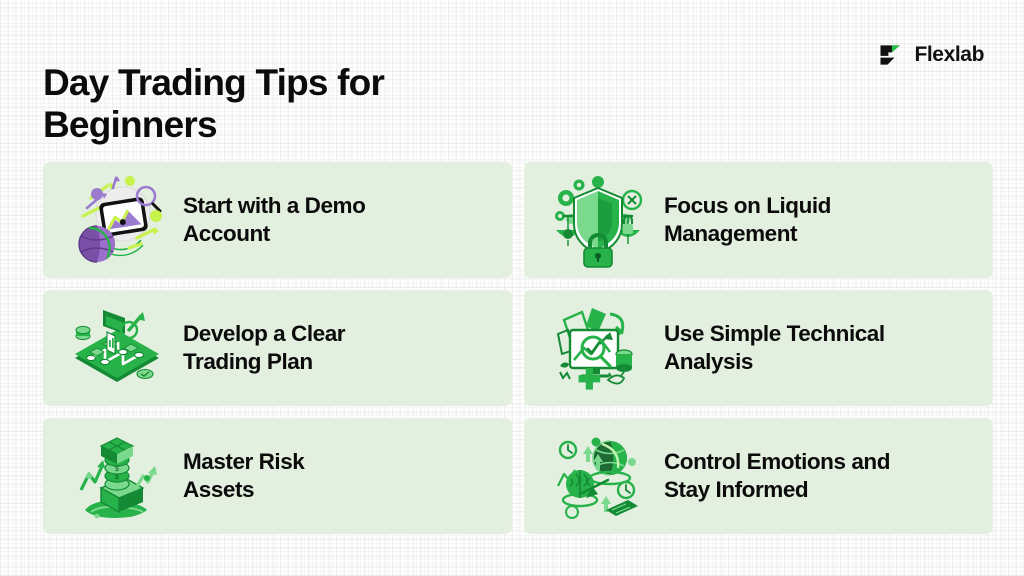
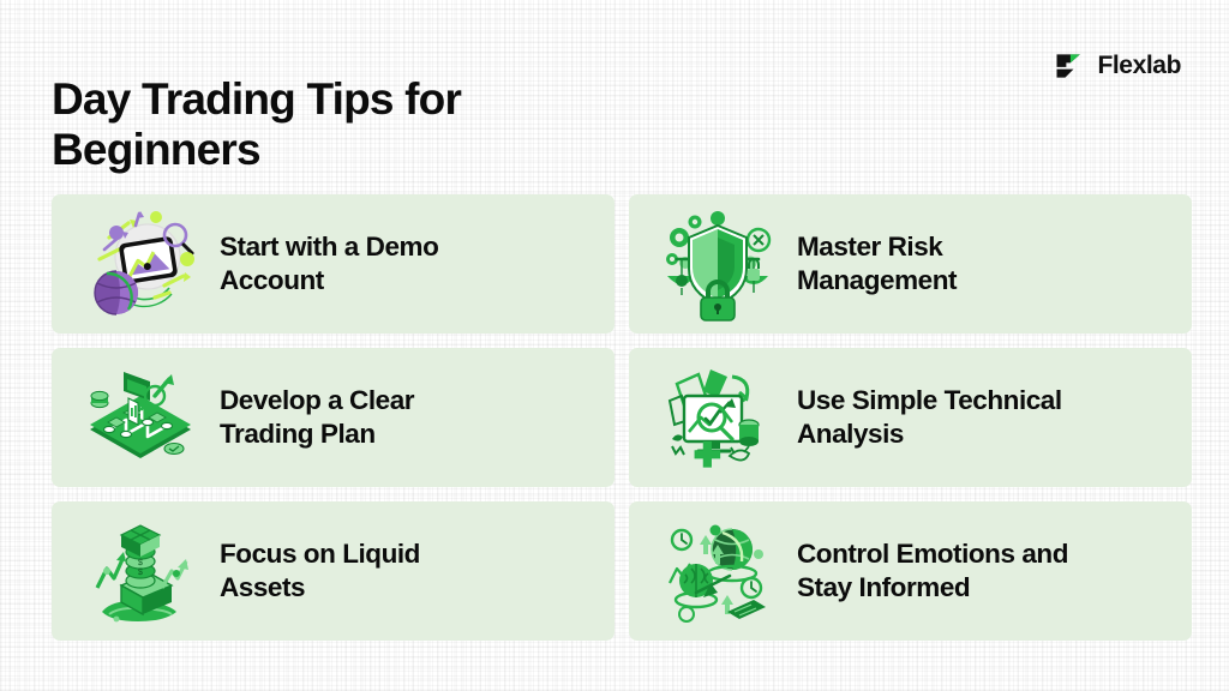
  Day Trading Tips for
  Beginners
  Flexlab
  Start with a Demo
  Account
- Focus on Liquid
+ Master Risk
  Management
  Develop a Clear
  Trading Plan
  Use Simple Technical
  Analysis
- Master Risk
+ Focus on Liquid
  Assets
  Control Emotions and
  Stay Informed
